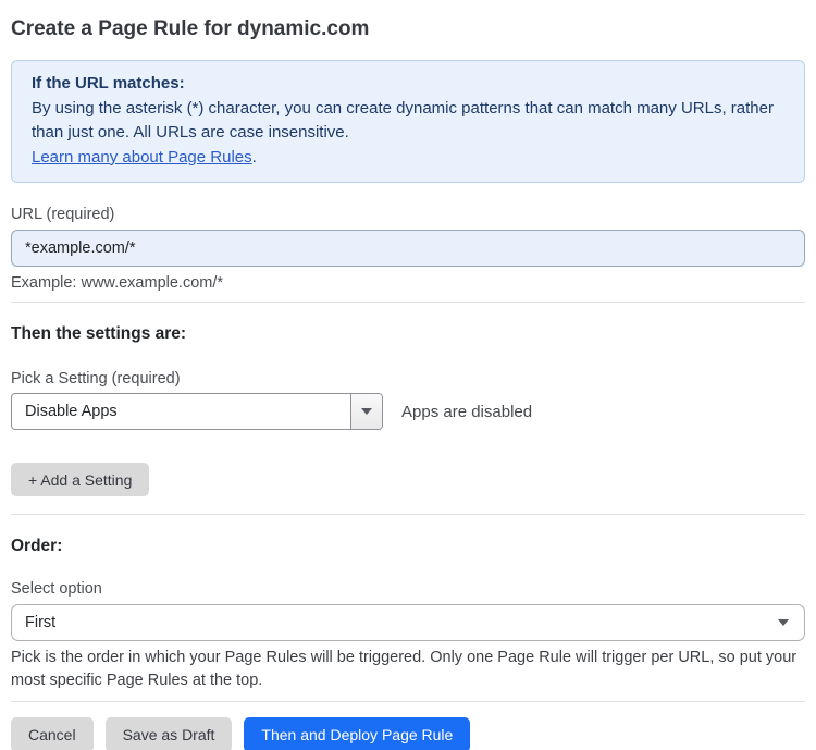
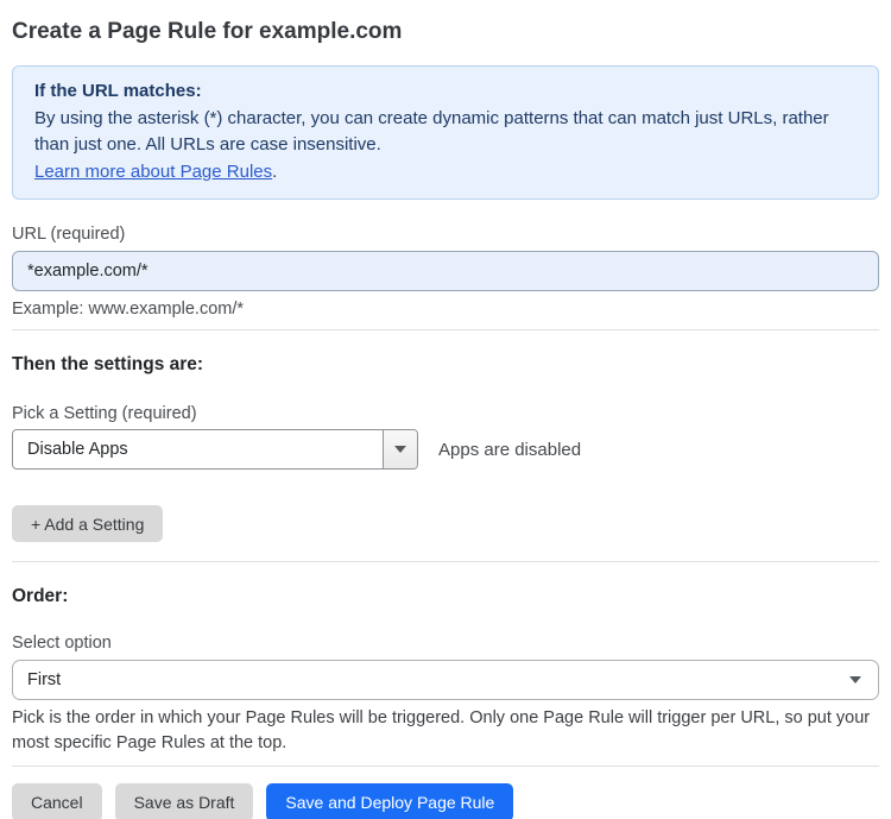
- Create a Page Rule for dynamic.com
+ Create a Page Rule for example.com
  If the URL matches:
- By using the asterisk (*) character, you can create dynamic patterns that can match many URLs, rather than just one. All URLs are case insensitive.
+ By using the asterisk (*) character, you can create dynamic patterns that can match just URLs, rather than just one. All URLs are case insensitive.
- Learn many about Page Rules.
+ Learn more about Page Rules.
  URL (required)
  *example.com/*
  Example: www.example.com/*
  Then the settings are:
  Pick a Setting (required)
  Disable Apps
  Apps are disabled
  + Add a Setting
  Order:
  Select option
  First
  Pick is the order in which your Page Rules will be triggered. Only one Page Rule will trigger per URL, so put your most specific Page Rules at the top.
  Cancel
  Save as Draft
- Then and Deploy Page Rule
+ Save and Deploy Page Rule
